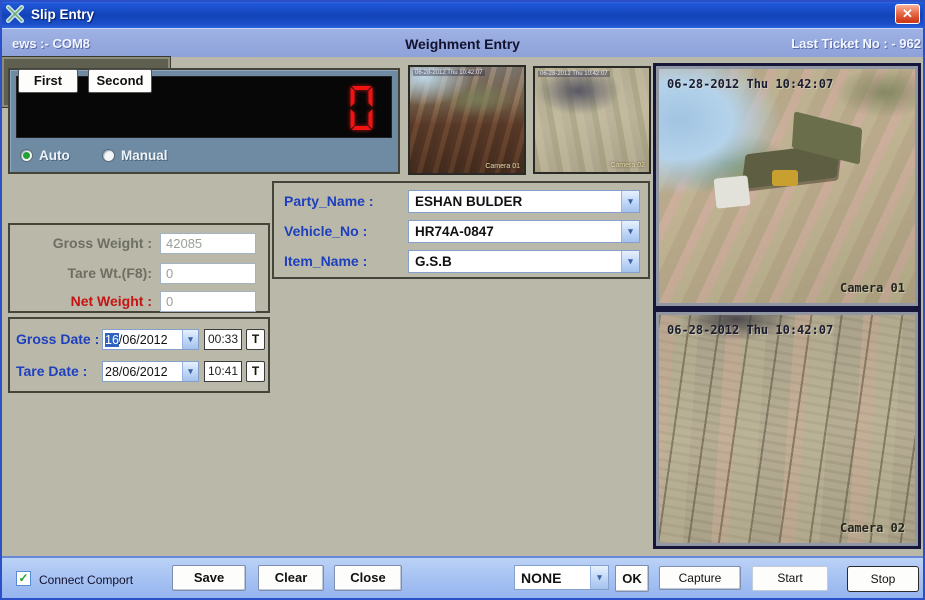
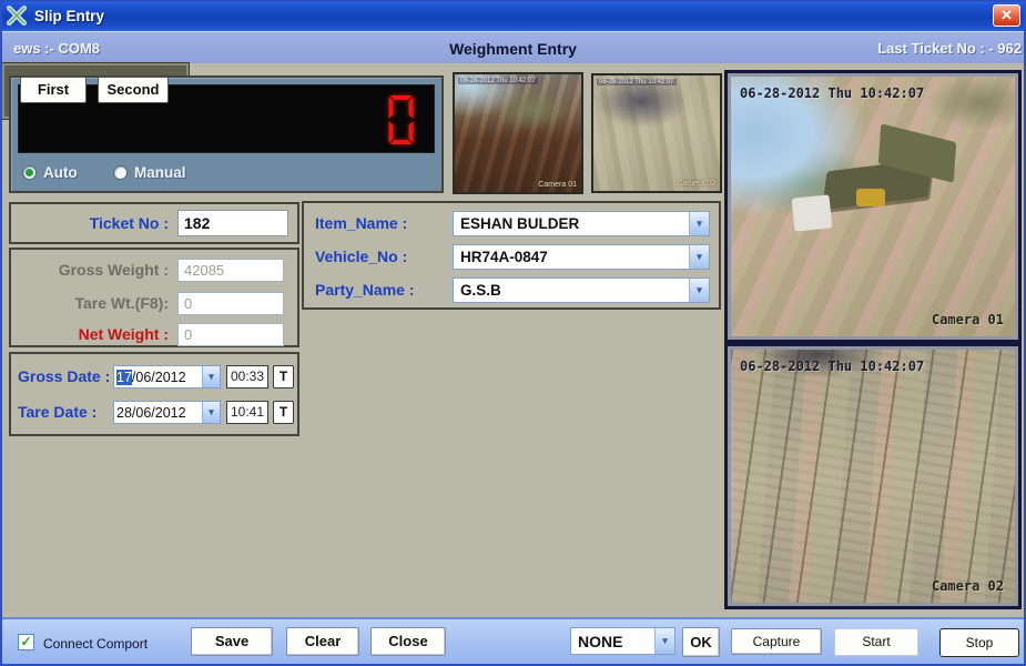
  Slip Entry
  ✕
  ews :- COM8
  Weighment Entry
  Last Ticket No : - 962
  Auto
  Manual
  06-28-2012 Thu 10:42:07
  Camera 01
  06-28-2012 Thu 10:42:07
  Camera 02
+ Ticket No :
+ 182
  Gross Weight :
  42085
  Tare Wt.(F8):
  0
  Net Weight :
  0
- Party_Name :
+ Item_Name :
  ESHAN BULDER
  ▾
  Vehicle_No :
  HR74A-0847
  ▾
- Item_Name :
+ Party_Name :
  G.S.B
  ▾
  Gross Date :
- 16/06/2012
+ 17/06/2012
  ▾
  00:33
  T
  Tare Date :
  28/06/2012
  ▾
  10:41
  T
  First
  Second
  ✓
  Connect Comport
  Save
  Clear
  Close
  NONE
  ▾
  OK
  Capture
  Start
  Stop
